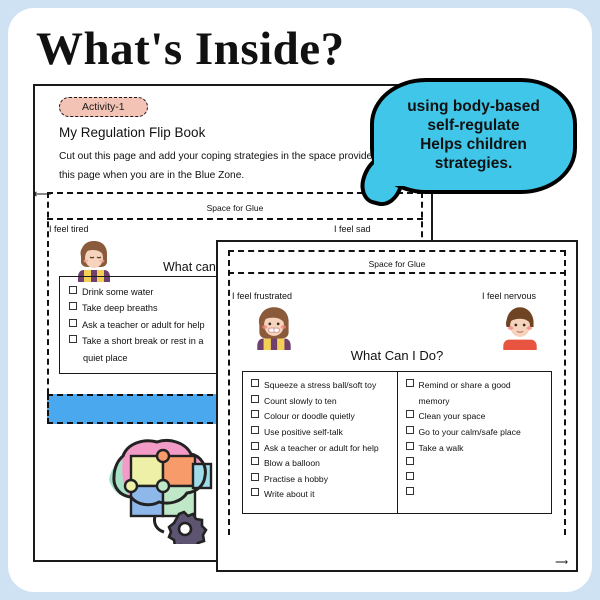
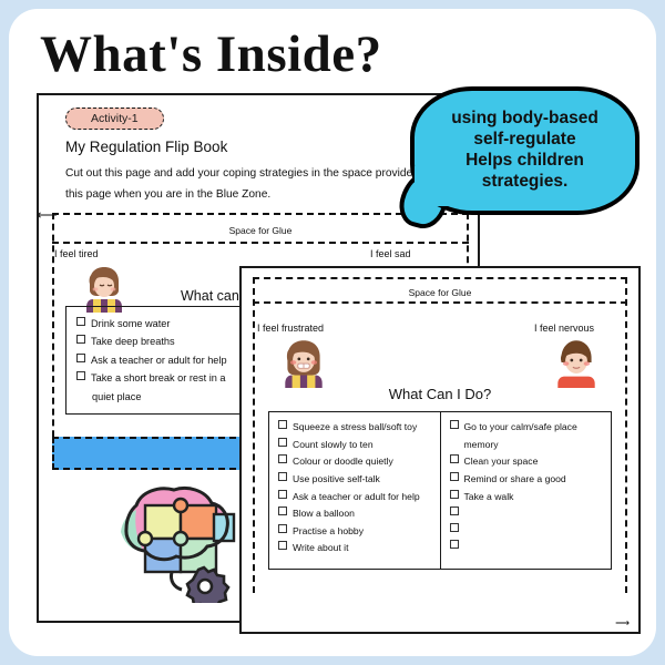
  What's Inside?
  Activity-1
  My Regulation Flip Book
  Cut out this page and add your coping strategies in the space provide this page when you are in the Blue Zone.
  ⟵
  Space for Glue
  I feel tired
  I feel sad
  What can
  Drink some water
  Take deep breaths
  Ask a teacher or adult for help
  Take a short break or rest in a
  quiet place
  Space for Glue
  I feel frustrated
  I feel nervous
  What Can I Do?
  Squeeze a stress ball/soft toy
  Count slowly to ten
  Colour or doodle quietly
  Use positive self-talk
  Ask a teacher or adult for help
  Blow a balloon
  Practise a hobby
  Write about it
- Remind or share a good
+ Go to your calm/safe place
  memory
  Clean your space
- Go to your calm/safe place
+ Remind or share a good
  Take a walk
  ⟶
  using body-based
  self-regulate
  Helps children
  strategies.
